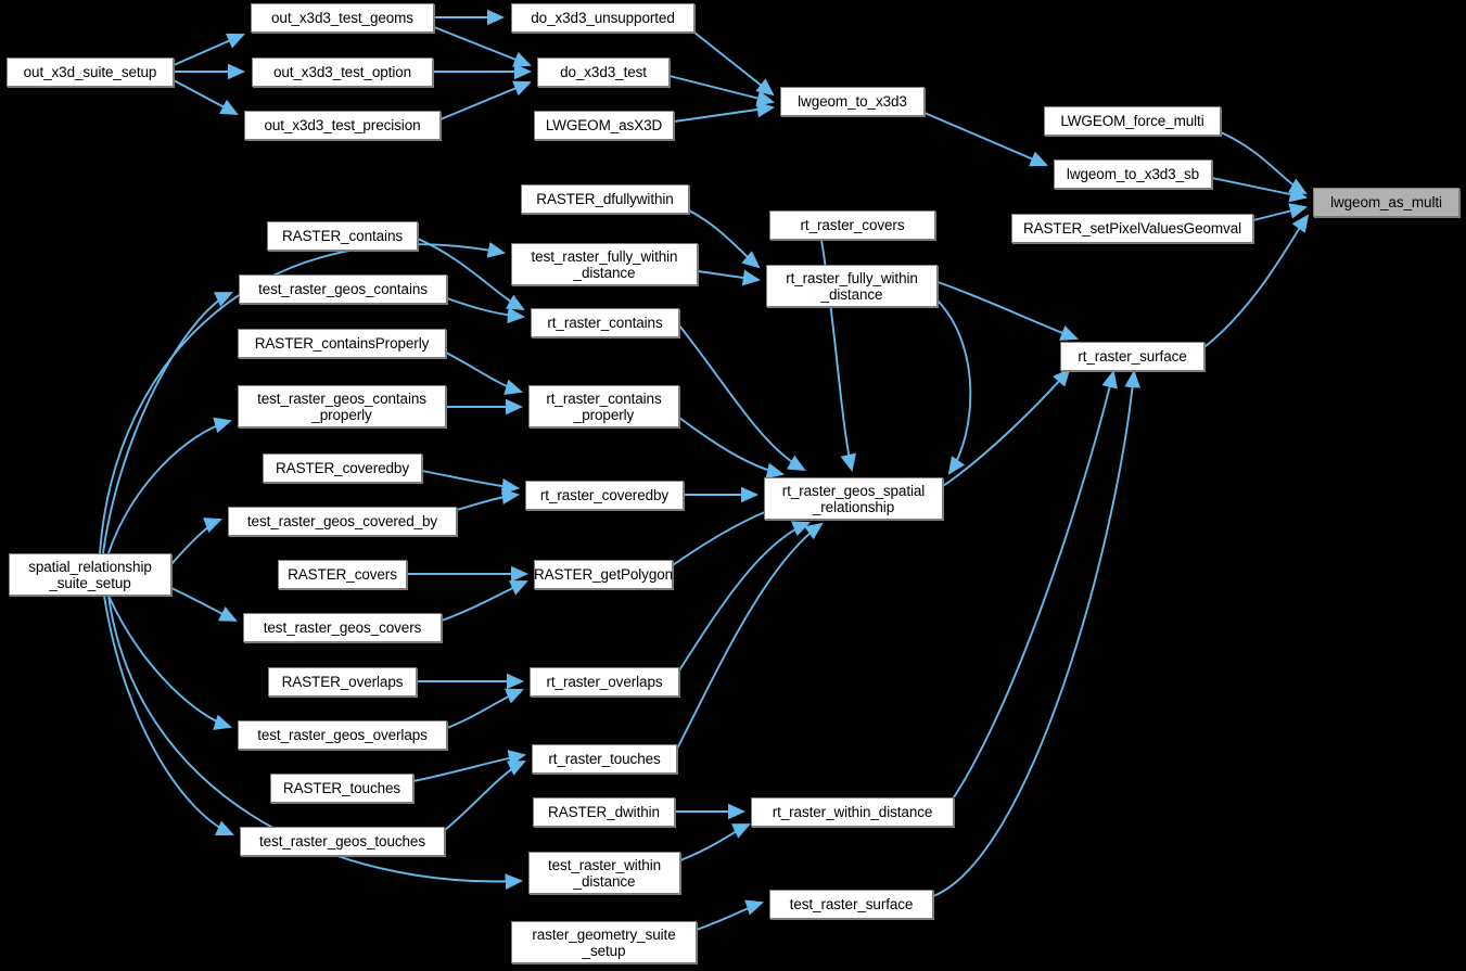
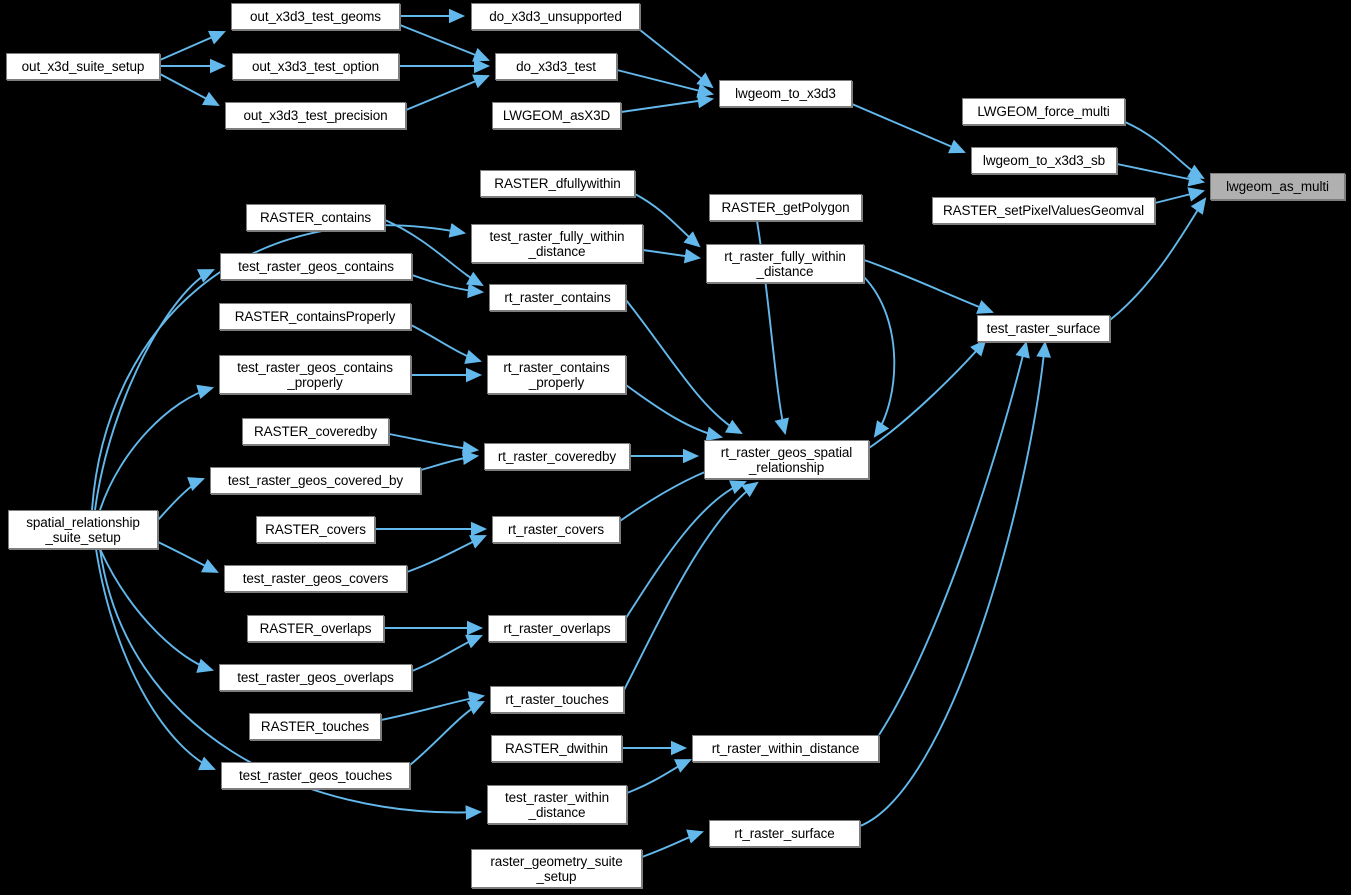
  out_x3d3_test_geoms
  do_x3d3_unsupported
  out_x3d_suite_setup
  out_x3d3_test_option
  do_x3d3_test
  lwgeom_to_x3d3
  LWGEOM_force_multi
  out_x3d3_test_precision
  LWGEOM_asX3D
  lwgeom_to_x3d3_sb
  lwgeom_as_multi
  RASTER_dfullywithin
  RASTER_setPixelValuesGeomval
- rt_raster_covers
+ RASTER_getPolygon
  RASTER_contains
  test_raster_fully_within
  _distance
  test_raster_geos_contains
  rt_raster_fully_within
  _distance
  rt_raster_contains
  RASTER_containsProperly
- rt_raster_surface
+ test_raster_surface
  test_raster_geos_contains
  _properly
  rt_raster_contains
  _properly
  RASTER_coveredby
  rt_raster_coveredby
  rt_raster_geos_spatial
  _relationship
  test_raster_geos_covered_by
  spatial_relationship
  _suite_setup
  RASTER_covers
- RASTER_getPolygon
+ rt_raster_covers
  test_raster_geos_covers
  RASTER_overlaps
  rt_raster_overlaps
  test_raster_geos_overlaps
  rt_raster_touches
  RASTER_touches
  rt_raster_within_distance
  RASTER_dwithin
  test_raster_geos_touches
  test_raster_within
  _distance
- test_raster_surface
+ rt_raster_surface
  raster_geometry_suite
  _setup
